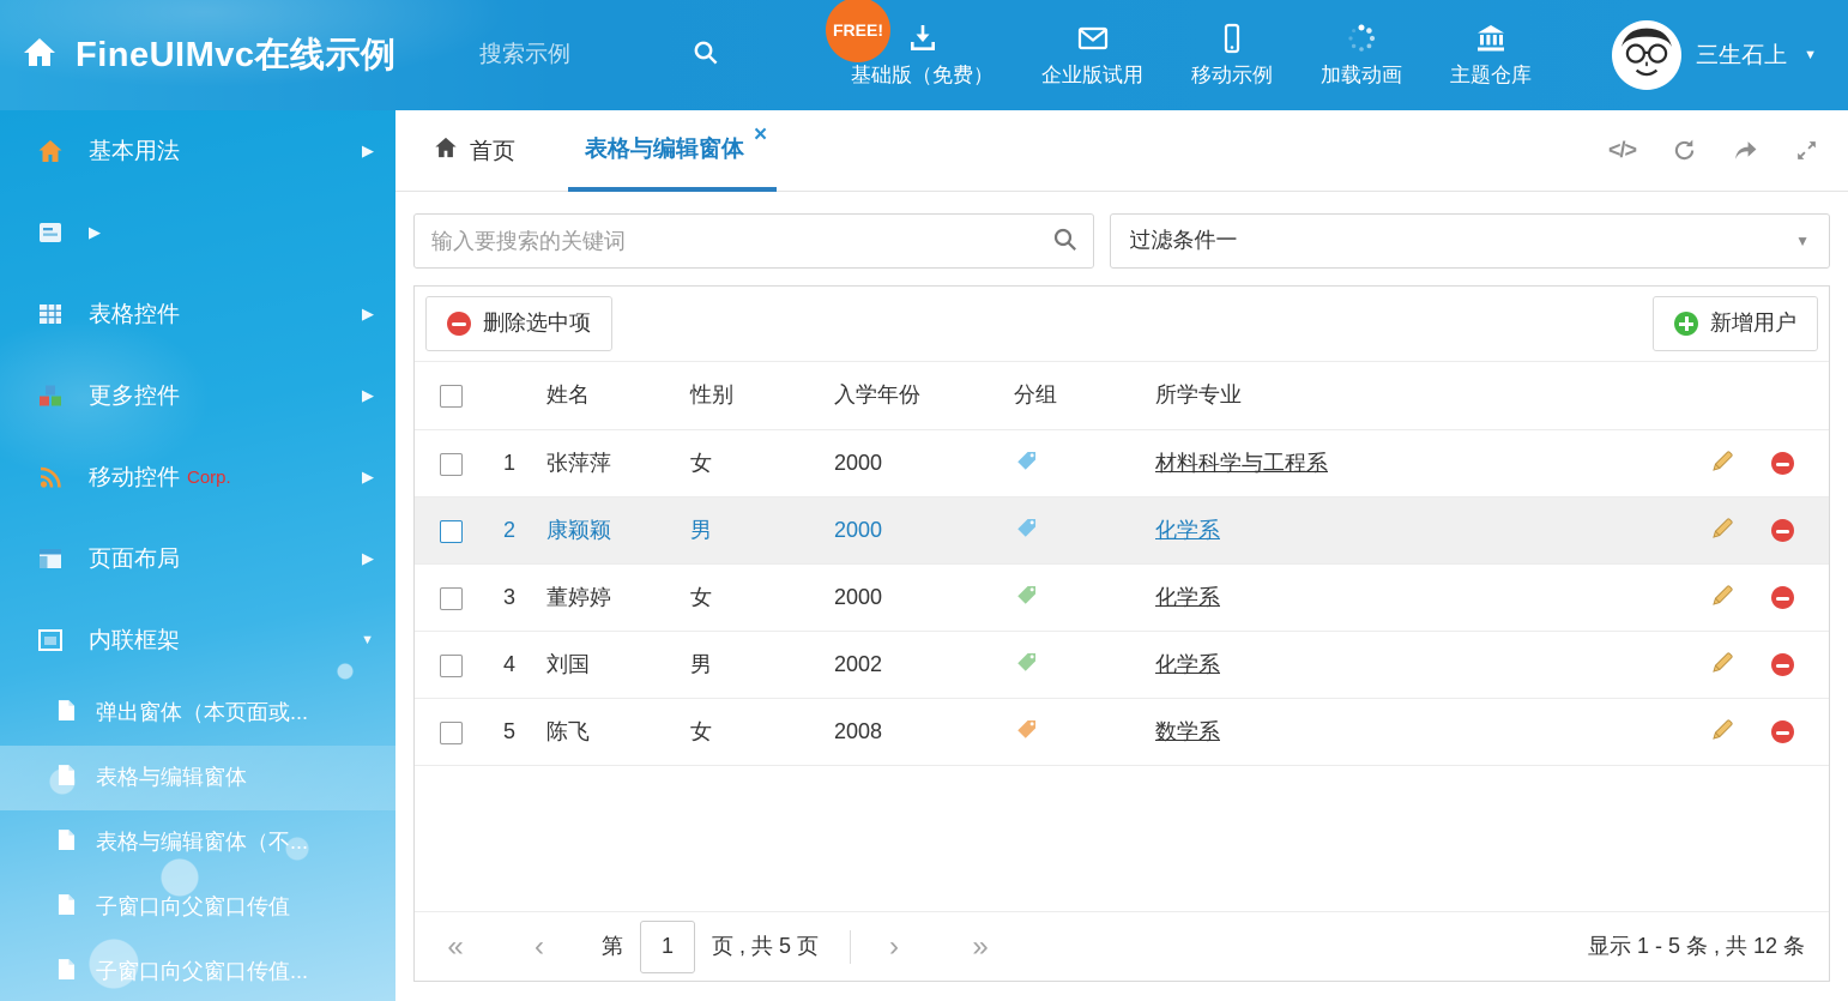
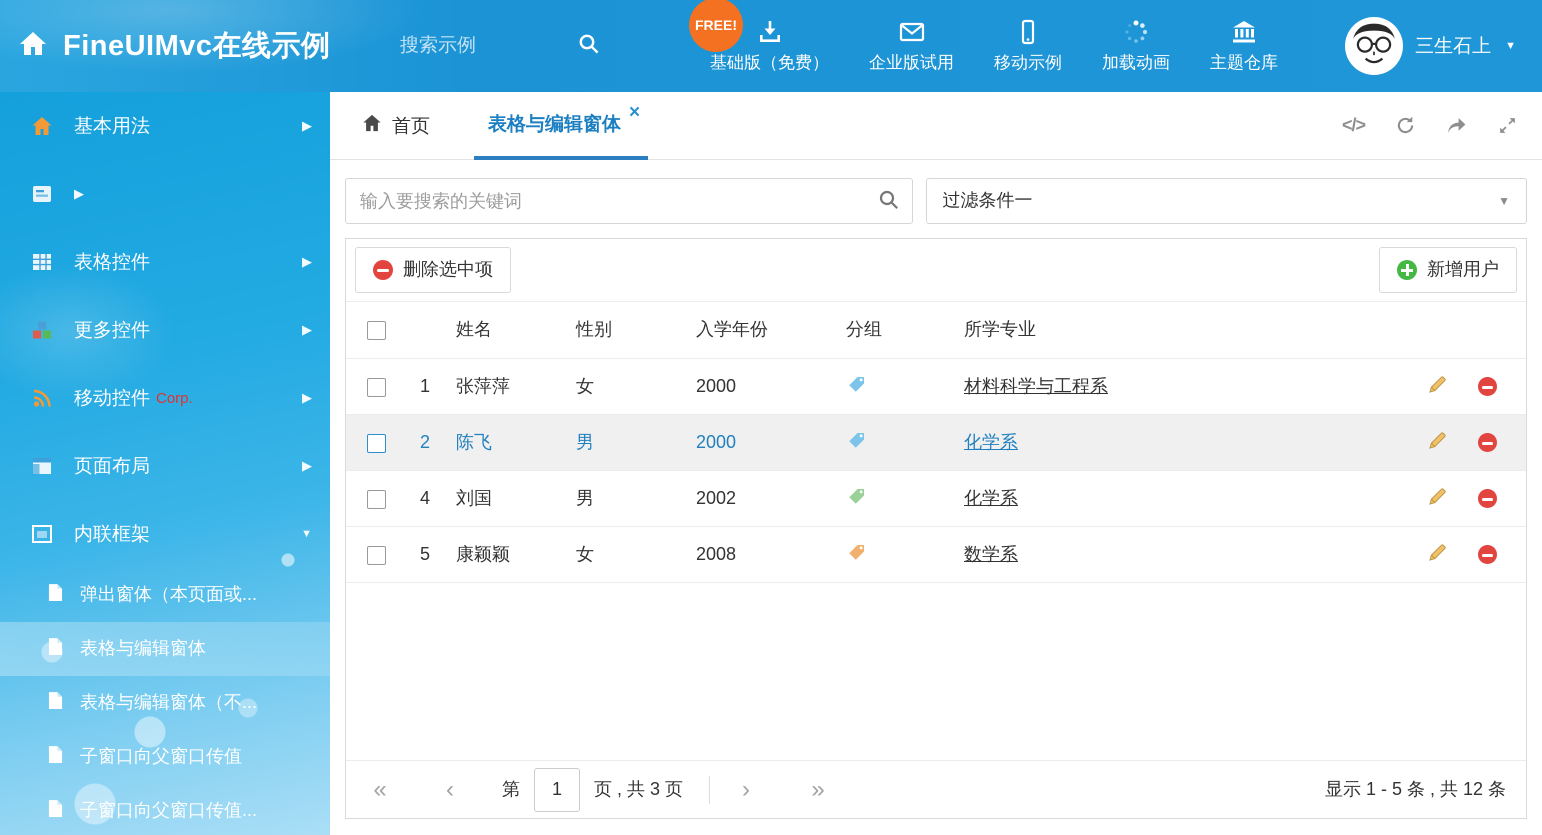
  FineUIMvc在线示例
  搜索示例
  FREE!
  基础版（免费）
  企业版试用
  移动示例
  加载动画
  主题仓库
  三生石上
  ▼
  基本用法
  ▶
  ▶
  表格控件
  ▶
  更多控件
  ▶
  移动控件
  Corp.
  ▶
  页面布局
  ▶
  内联框架
  ▼
  弹出窗体（本页面或...
  表格与编辑窗体
  表格与编辑窗体（不...
  子窗口向父窗口传值
  子窗口向父窗口传值...
  首页
  表格与编辑窗体
  ×
  </>
  输入要搜索的关键词
  过滤条件一
  ▼
  删除选中项
  新增用户
  		姓名	性别	入学年份	分组	所学专业
  	1	张萍萍	女	2000		材料科学与工程系
- 	2	康颖颖	男	2000		化学系
+ 	2	陈飞	男	2000		化学系
- 	3	董婷婷	女	2000		化学系
  	4	刘国	男	2002		化学系
- 	5	陈飞	女	2008		数学系
+ 	5	康颖颖	女	2008		数学系
  «
  ‹
  第
  1
- 页 , 共 5 页
+ 页 , 共 3 页
  ›
  »
  显示 1 - 5 条 , 共 12 条
